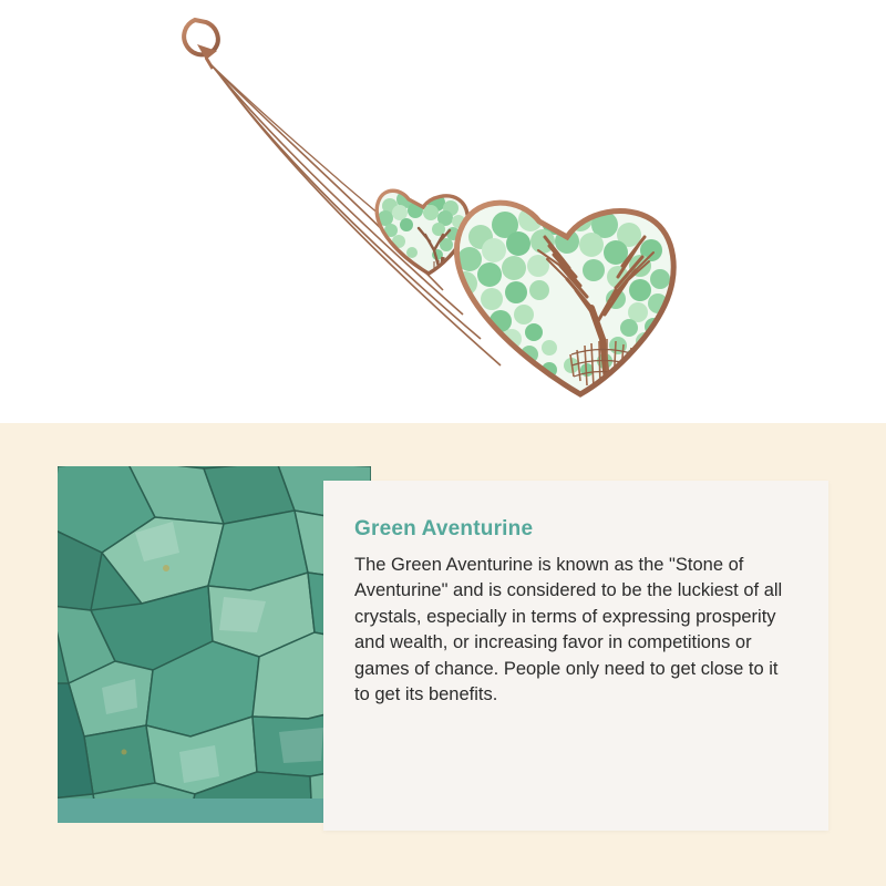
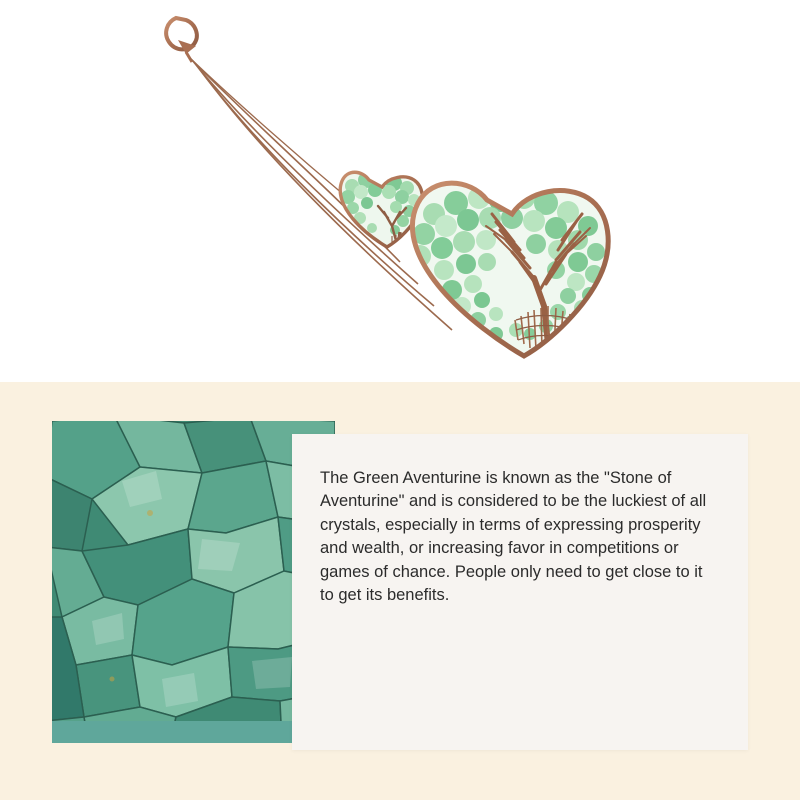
- Green Aventurine
  The Green Aventurine is known as the "Stone of Aventurine" and is considered to be the luckiest of all crystals, especially in terms of expressing prosperity and wealth, or increasing favor in competitions or games of chance. People only need to get close to it to get its benefits.
